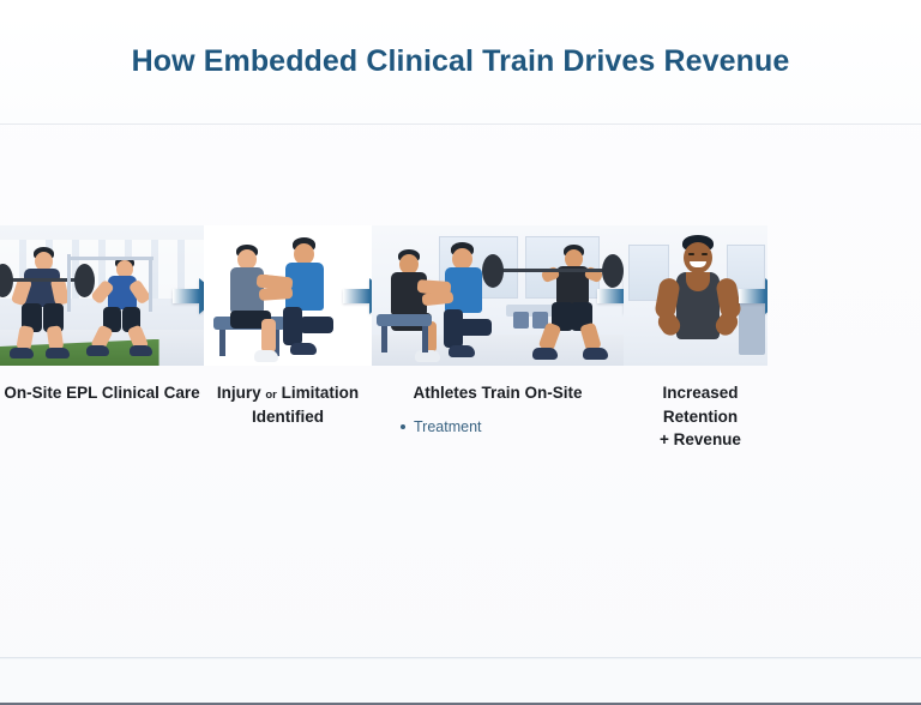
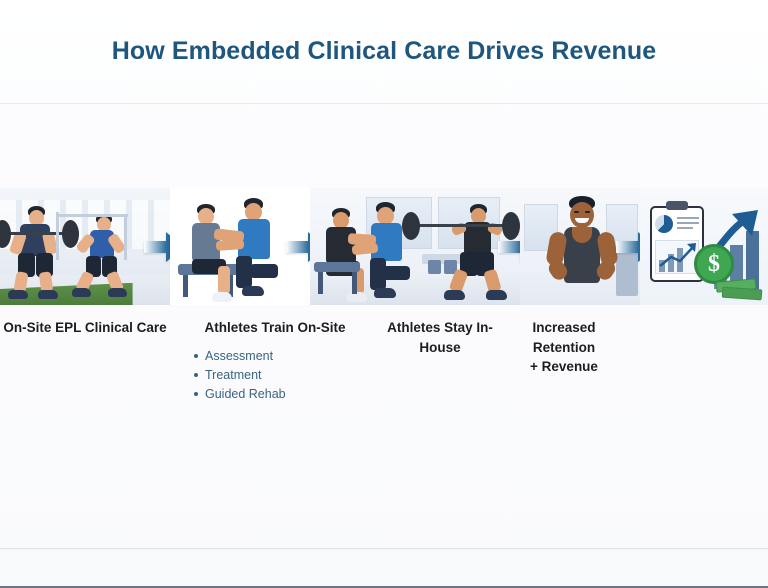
- How Embedded Clinical Train Drives Revenue
+ How Embedded Clinical Care Drives Revenue
+ $
  On-Site EPL Clinical Care
- Injury or Limitation
- Identified
  Athletes Train On-Site
+ Assessment
  Treatment
+ Guided Rehab
+ Athletes Stay In-
+ House
  Increased Retention
  + Revenue
